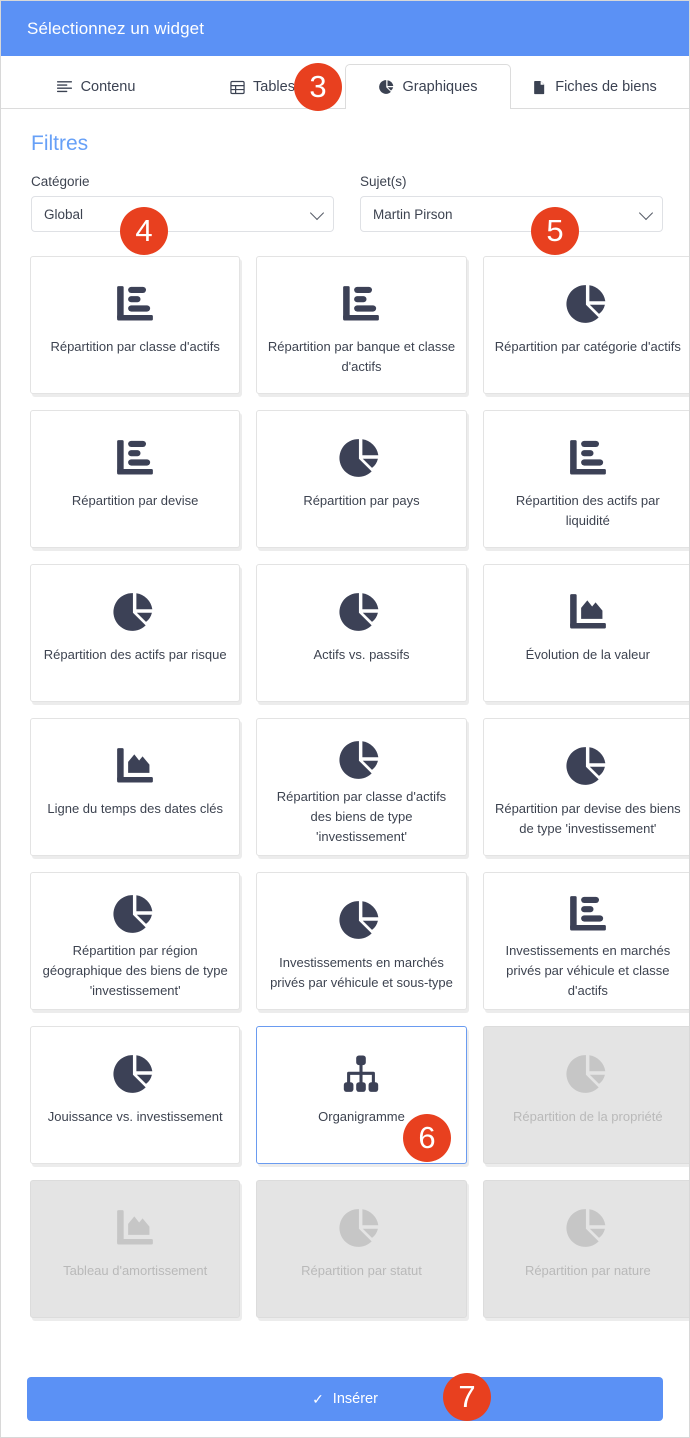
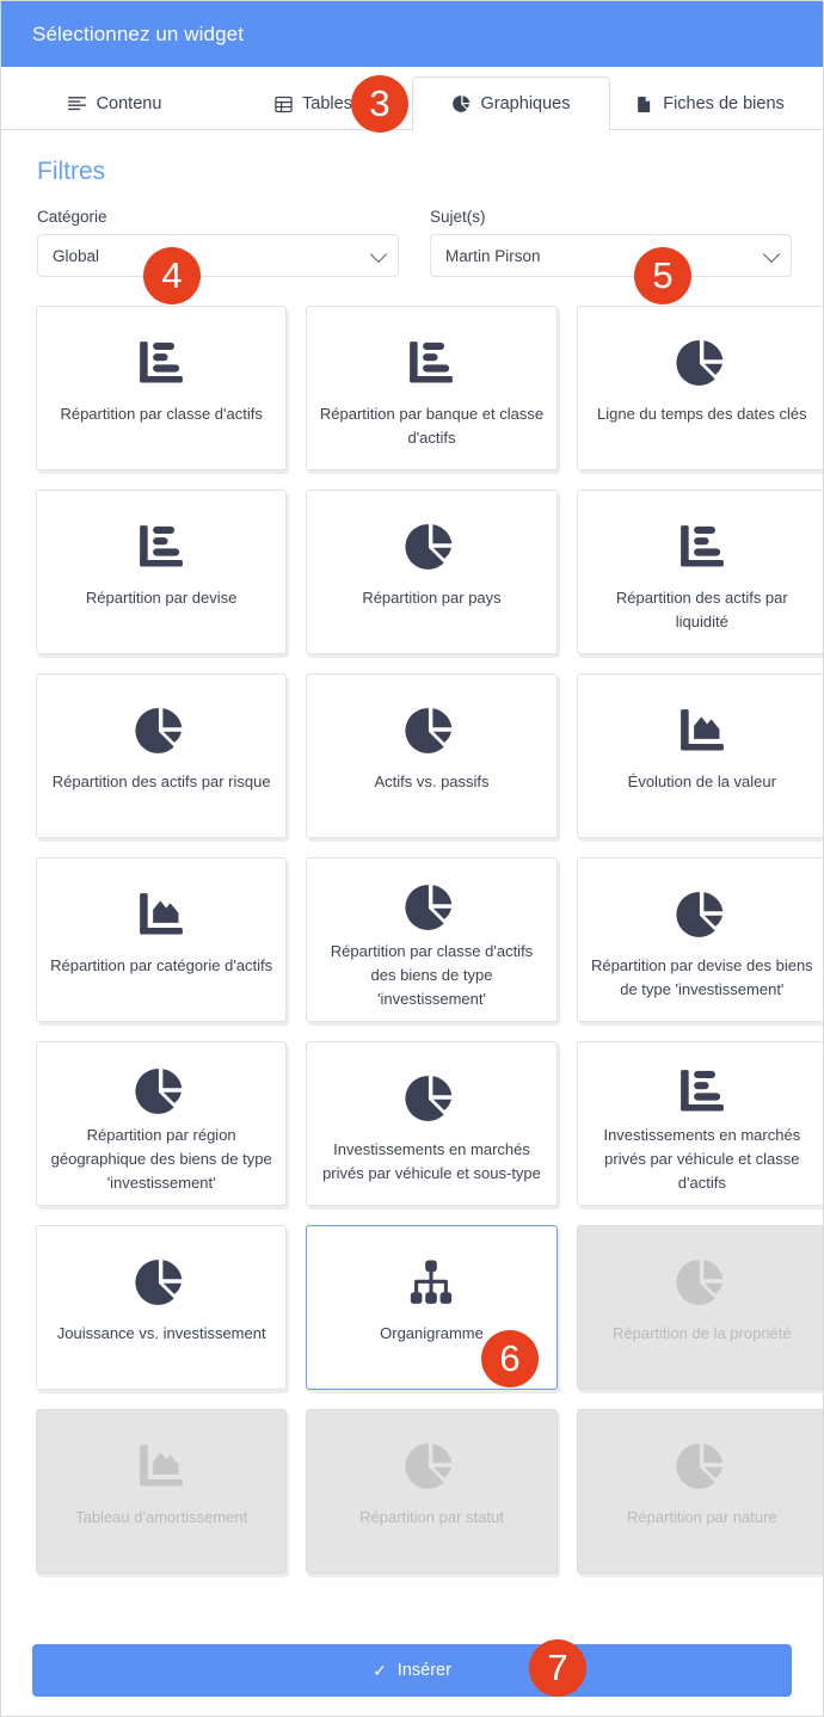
  Sélectionnez un widget
  Contenu
  Tables
  Graphiques
  Fiches de biens
  Filtres
  Catégorie
  Global
  Sujet(s)
  Martin Pirson
  Répartition par classe d'actifs
  Répartition par banque et classe d'actifs
- Répartition par catégorie d'actifs
+ Ligne du temps des dates clés
  Répartition par devise
  Répartition par pays
  Répartition des actifs par liquidité
  Répartition des actifs par risque
  Actifs vs. passifs
  Évolution de la valeur
- Ligne du temps des dates clés
+ Répartition par catégorie d'actifs
  Répartition par classe d'actifs des biens de type 'investissement'
  Répartition par devise des biens de type 'investissement'
  Répartition par région géographique des biens de type 'investissement'
  Investissements en marchés privés par véhicule et sous-type
  Investissements en marchés privés par véhicule et classe d'actifs
  Jouissance vs. investissement
  Organigramme
  Répartition de la propriété
  Tableau d'amortissement
  Répartition par statut
  Répartition par nature
  ✓
  Insérer
  3
  4
  5
  6
  7
